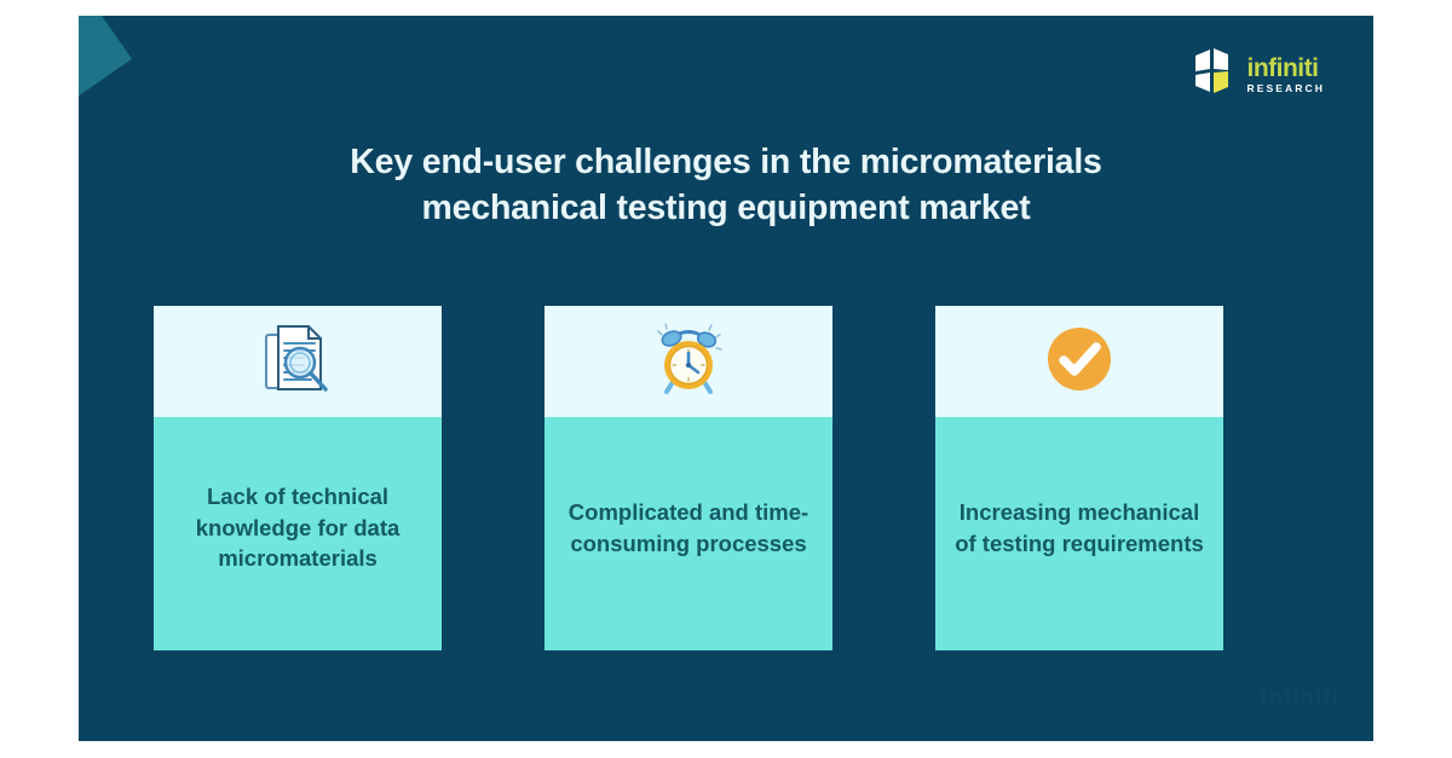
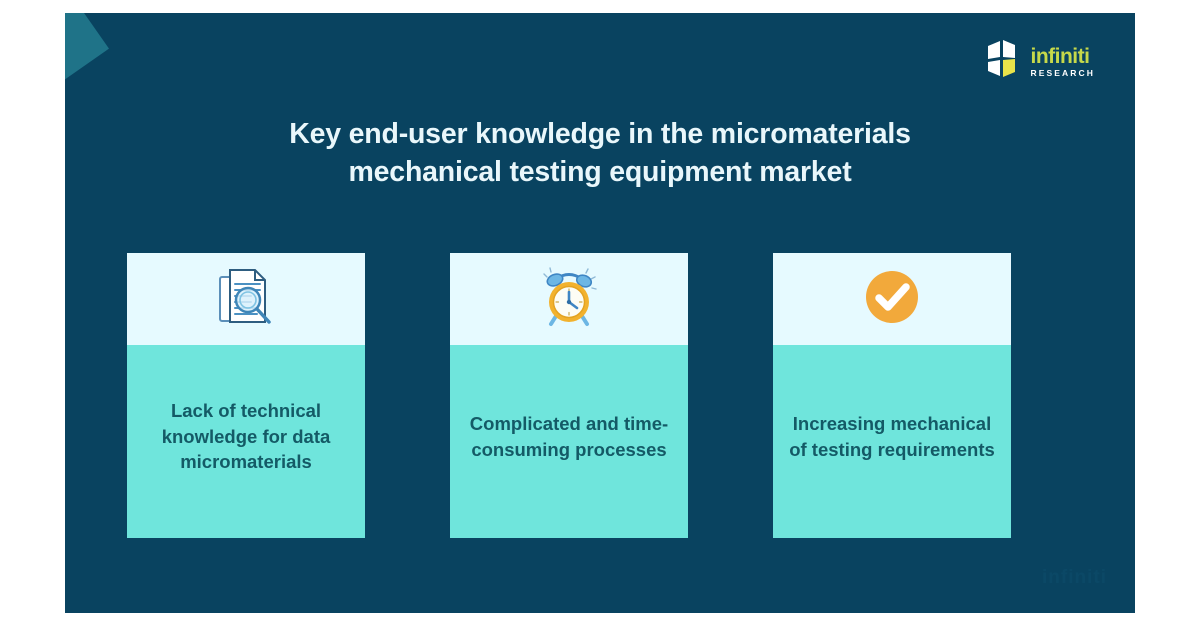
  infiniti
  RESEARCH
- Key end-user challenges in the micromaterials mechanical testing equipment market
+ Key end-user knowledge in the micromaterials mechanical testing equipment market
  Lack of technical knowledge for data micromaterials
  Complicated and time-consuming processes
  Increasing mechanical of testing requirements
